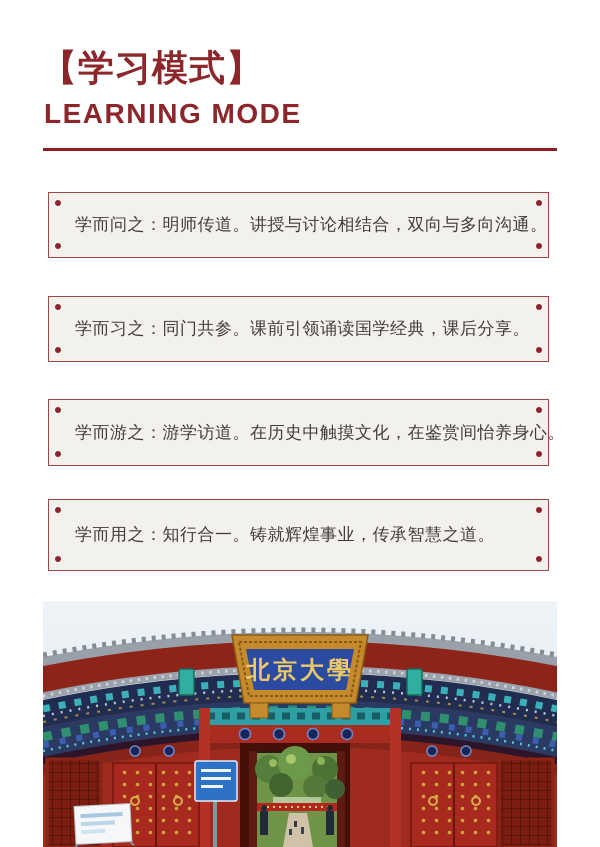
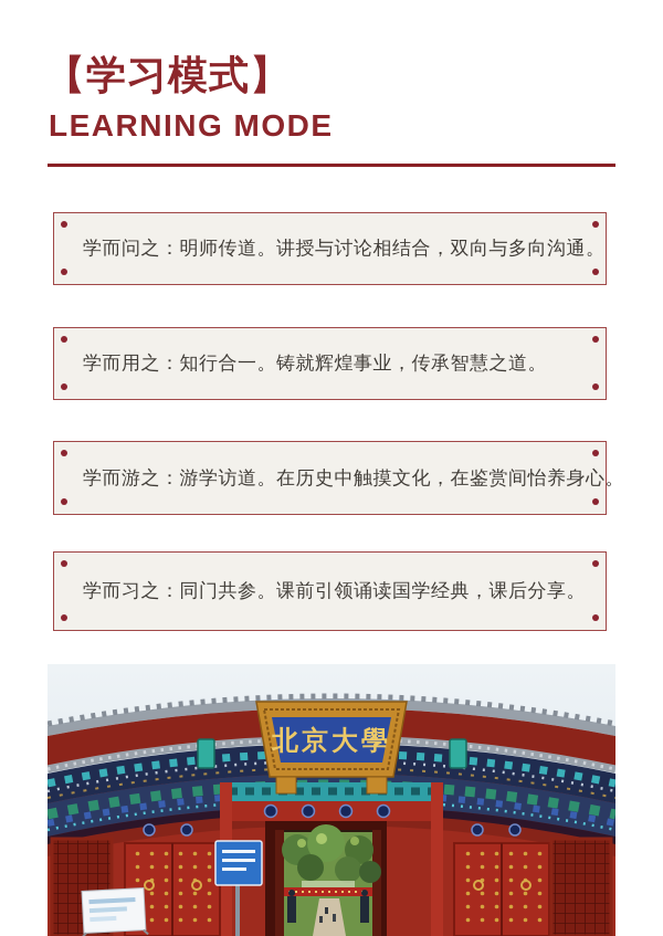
  【学习模式】
  LEARNING MODE
  学而问之：明师传道。讲授与讨论相结合，双向与多向沟通。
- 学而习之：同门共参。课前引领诵读国学经典，课后分享。
+ 学而用之：知行合一。铸就辉煌事业，传承智慧之道。
  学而游之：游学访道。在历史中触摸文化，在鉴赏间怡养身心。
- 学而用之：知行合一。铸就辉煌事业，传承智慧之道。
+ 学而习之：同门共参。课前引领诵读国学经典，课后分享。
  北京大學
